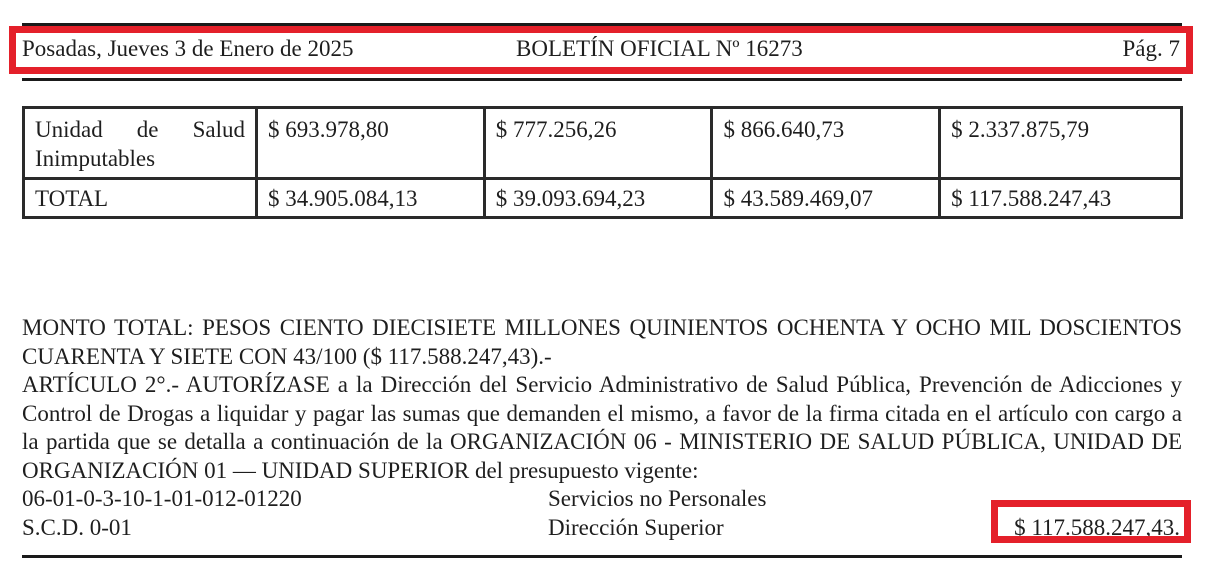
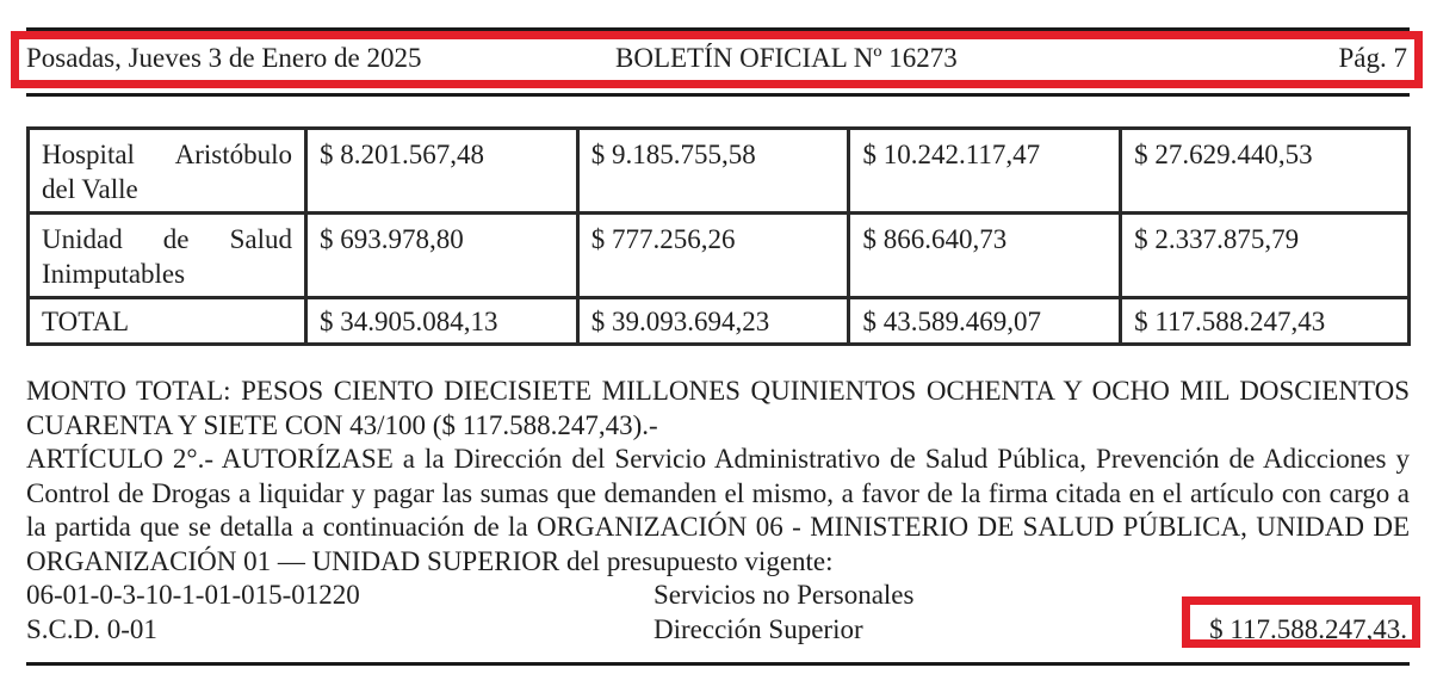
  Posadas, Jueves 3 de Enero de 2025
  BOLETÍN OFICIAL Nº 16273
  Pág. 7
+ Hospital Aristóbulo del Valle	$ 8.201.567,48	$ 9.185.755,58	$ 10.242.117,47	$ 27.629.440,53
  Unidad de Salud Inimputables	$ 693.978,80	$ 777.256,26	$ 866.640,73	$ 2.337.875,79
  TOTAL	$ 34.905.084,13	$ 39.093.694,23	$ 43.589.469,07	$ 117.588.247,43
  MONTO TOTAL: PESOS CIENTO DIECISIETE MILLONES QUINIENTOS OCHENTA Y OCHO MIL DOSCIENTOS CUARENTA Y SIETE CON 43/100 ($ 117.588.247,43).-
  ARTÍCULO 2°.- AUTORÍZASE a la Dirección del Servicio Administrativo de Salud Pública, Prevención de Adiccio­nes y Control de Drogas a liquidar y pagar las sumas que demanden el mismo, a favor de la firma citada en el artículo con cargo a la partida que se detalla a continuación de la ORGANIZACIÓN 06 - MINISTERIO DE SALUD PÚBLICA, UNIDAD DE ORGANIZACIÓN 01 — UNIDAD SUPERIOR del presupuesto vigente:
- 06-01-0-3-10-1-01-012-01220
+ 06-01-0-3-10-1-01-015-01220
  Servicios no Personales
  S.C.D. 0-01
  Dirección Superior
  $ 117.588.247,43.
